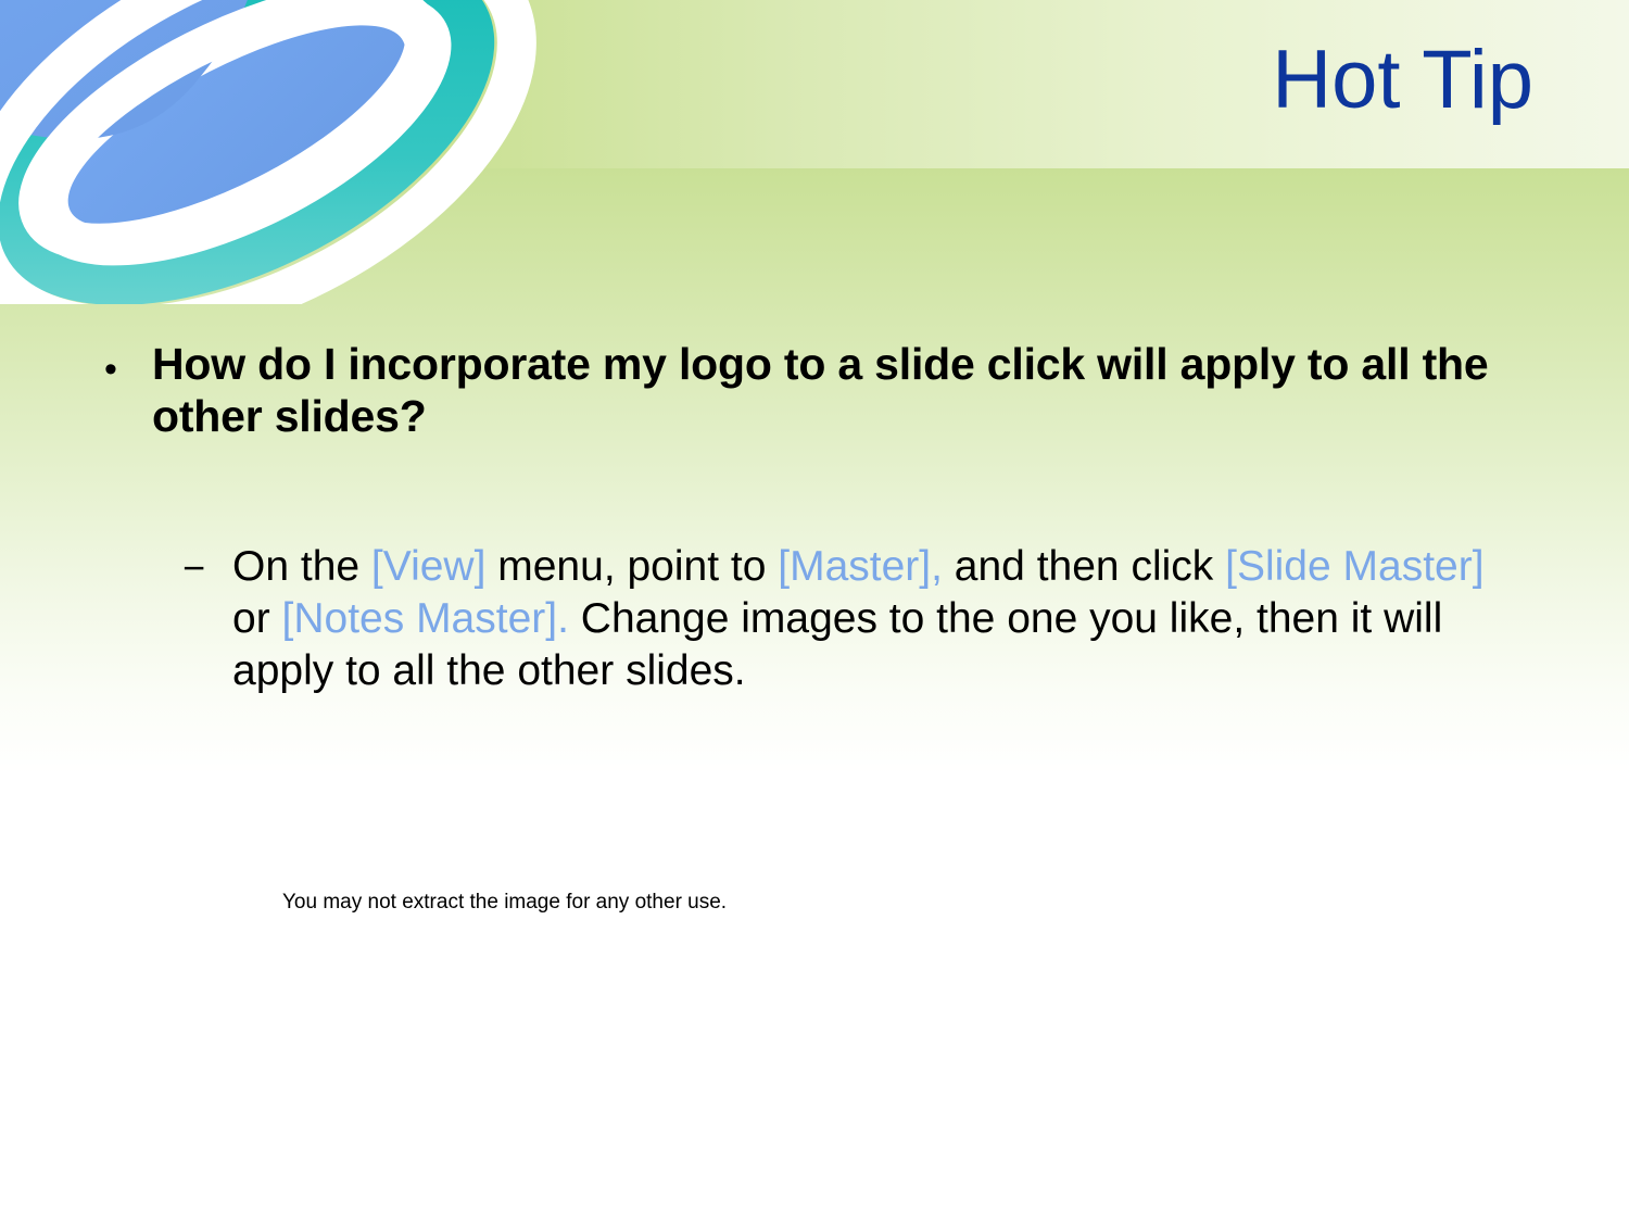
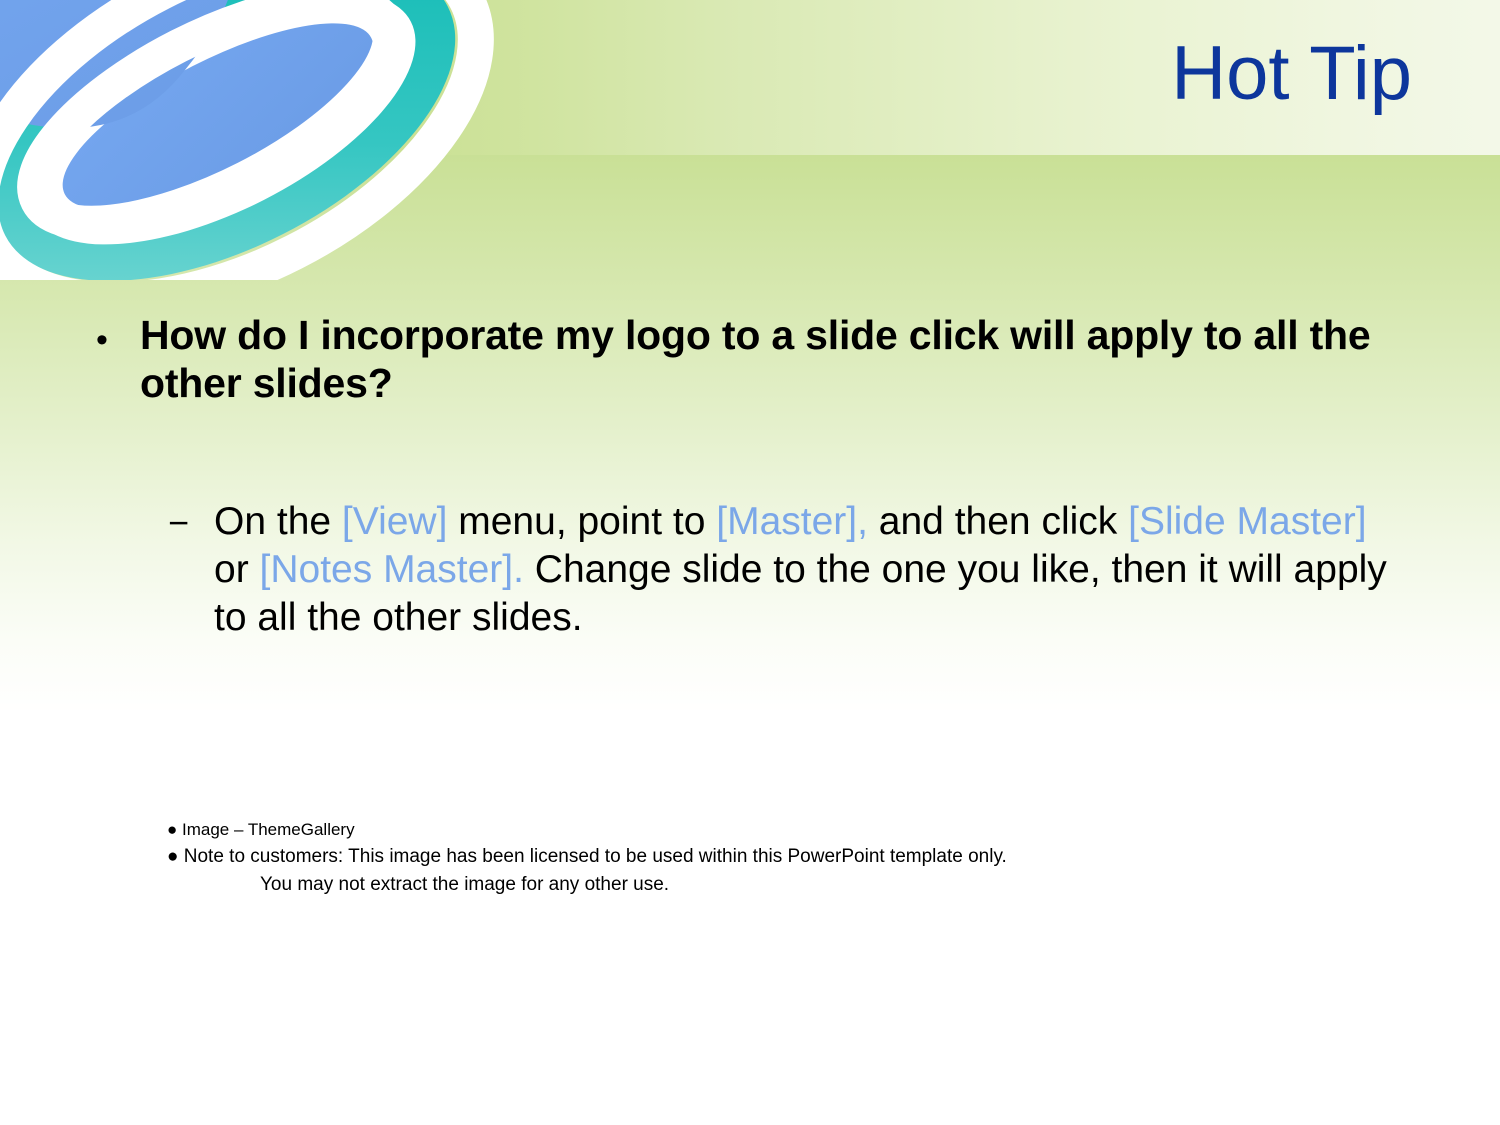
  Hot Tip
  •
  How do I incorporate my logo to a slide click will apply to all the other slides?
  −
- On the [View] menu, point to [Master], and then click [Slide Master] or [Notes Master]. Change images to the one you like, then it will apply to all the other slides.
+ On the [View] menu, point to [Master], and then click [Slide Master] or [Notes Master]. Change slide to the one you like, then it will apply to all the other slides.
+ ● Image – ThemeGallery
+ ● Note to customers: This image has been licensed to be used within this PowerPoint template only.
  You may not extract the image for any other use.
